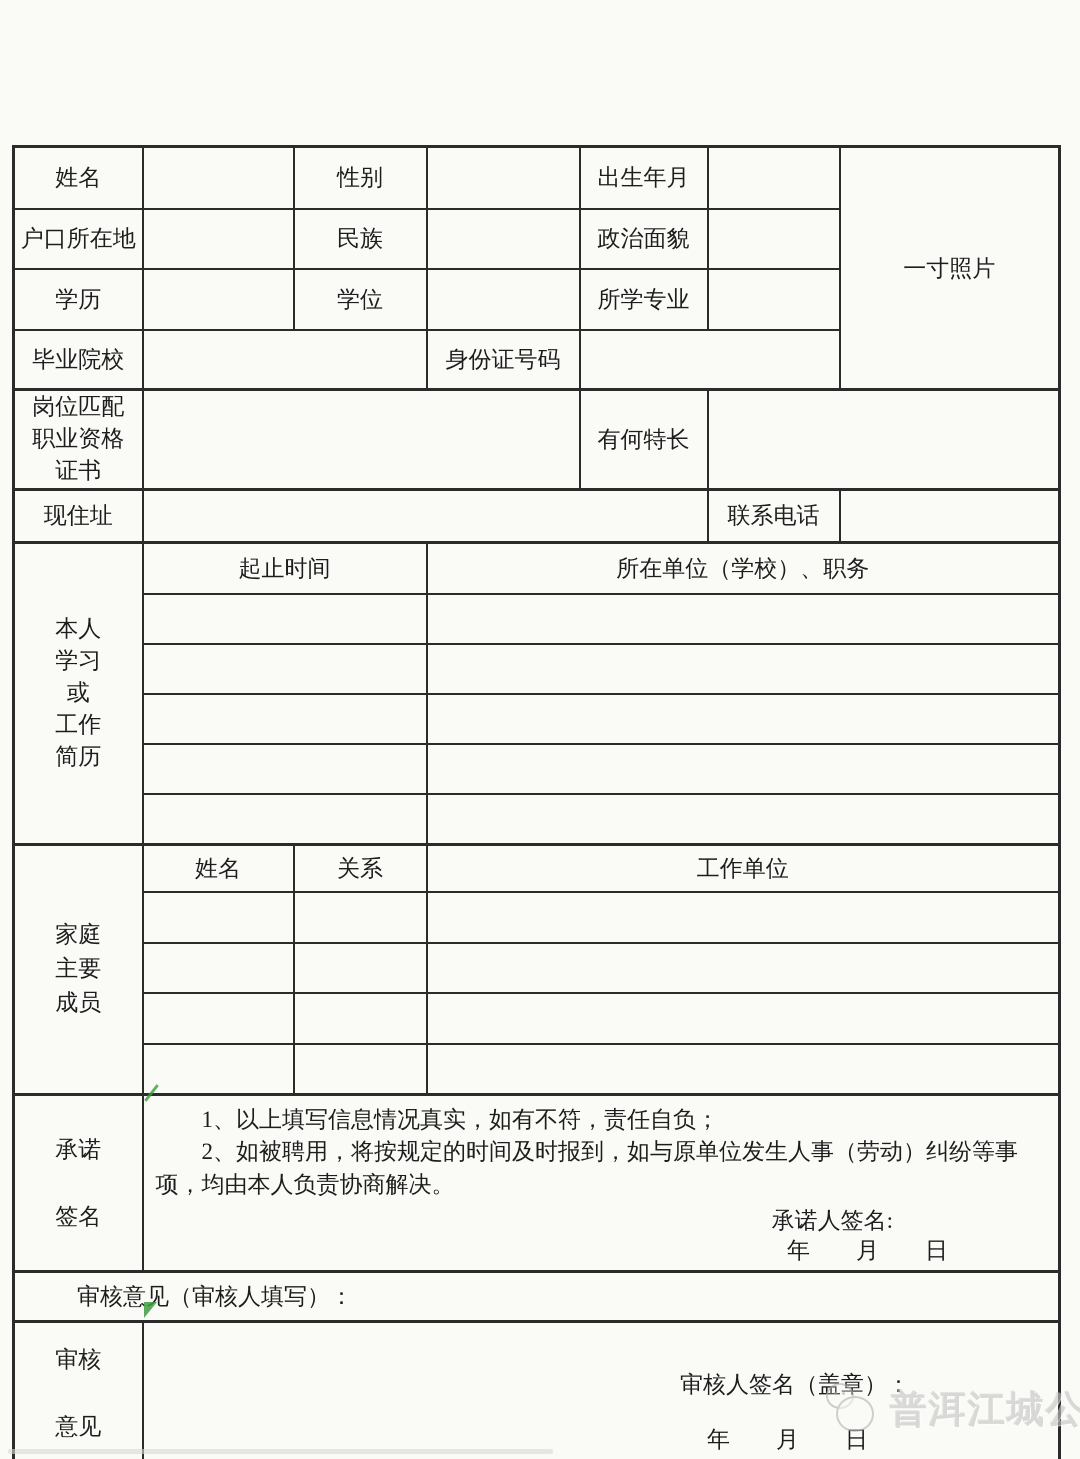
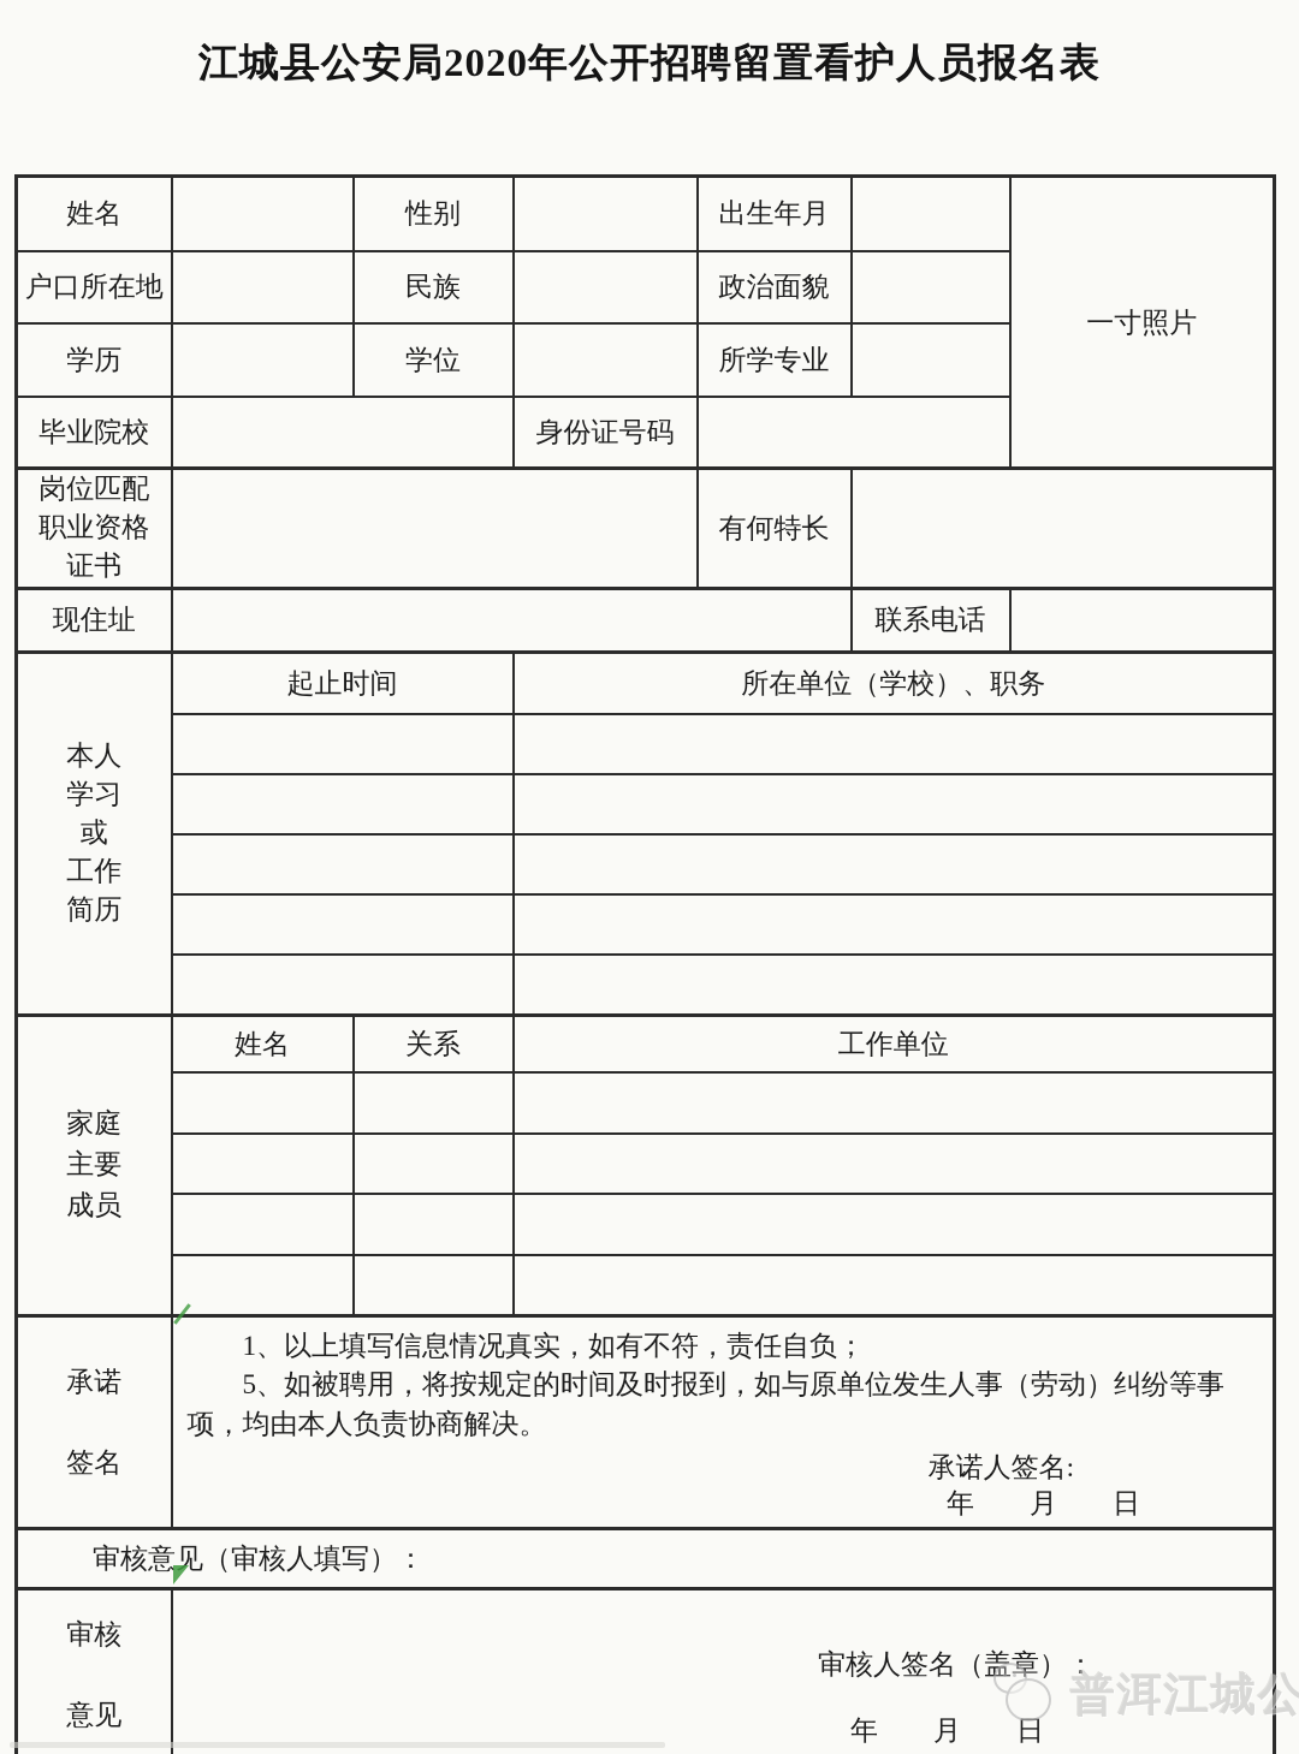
+ 江城县公安局2020年公开招聘留置看护人员报名表
  姓名		性别		出生年月		一寸照片
  户口所在地		民族		政治面貌
  学历		学位		所学专业
  毕业院校		身份证号码
  岗位匹配 职业资格 证书		有何特长
  现住址		联系电话
  本人 学习 或 工作 简历	起止时间	所在单位（学校）、职务
  家庭 主要 成员	姓名	关系	工作单位
- 承诺 签名	1、以上填写信息情况真实，如有不符，责任自负； 2、如被聘用，将按规定的时间及时报到，如与原单位发生人事（劳动）纠纷等事项，均由本人负责协商解决。 承诺人签名: 年 月 日
+ 承诺 签名	1、以上填写信息情况真实，如有不符，责任自负； 5、如被聘用，将按规定的时间及时报到，如与原单位发生人事（劳动）纠纷等事项，均由本人负责协商解决。 承诺人签名: 年 月 日
  审核意见（审核人填写）：
  审核 意见	审核人签名（盖章）： 年 月 日
  普洱江城公
